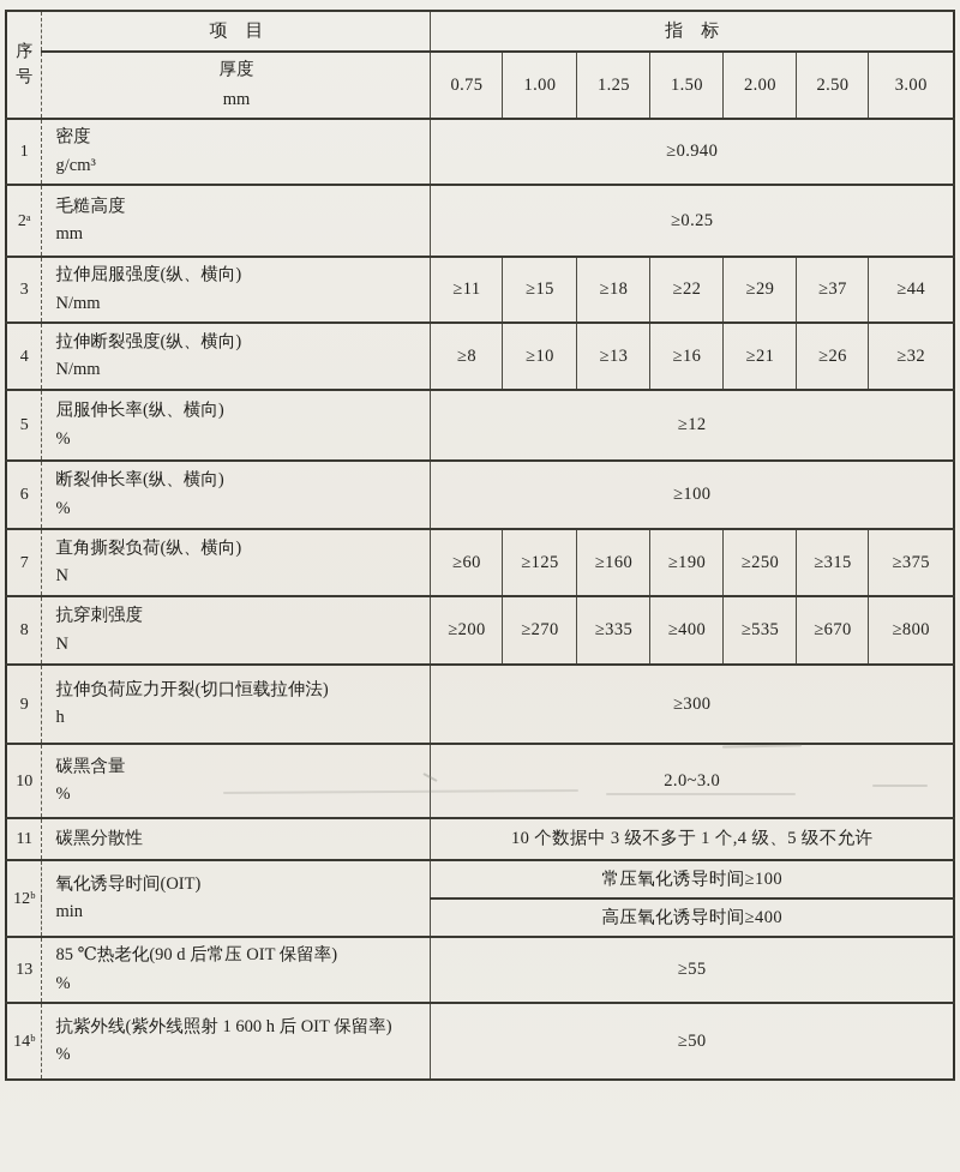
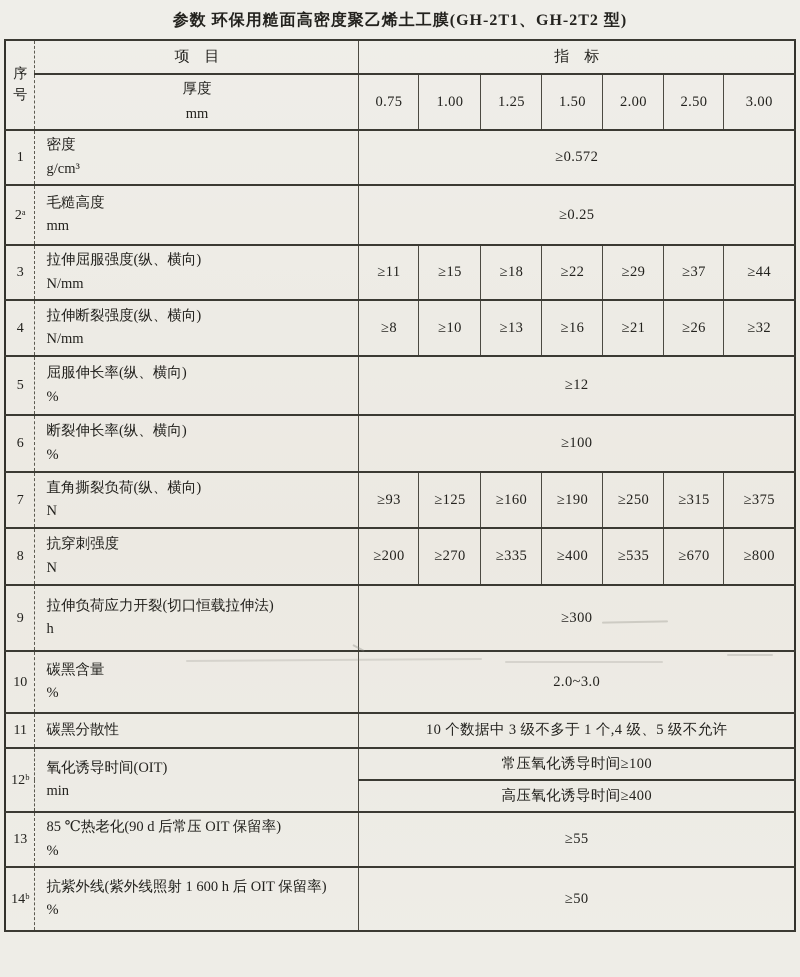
+ 参数 环保用糙面高密度聚乙烯土工膜(GH-2T1、GH-2T2 型)
  序号	项 目	指 标
  厚度 mm	0.75	1.00	1.25	1.50	2.00	2.50	3.00
- 1	密度 g/cm³	≥0.940
+ 1	密度 g/cm³	≥0.572
  2ᵃ	毛糙高度 mm	≥0.25
  3	拉伸屈服强度(纵、横向) N/mm	≥11	≥15	≥18	≥22	≥29	≥37	≥44
  4	拉伸断裂强度(纵、横向) N/mm	≥8	≥10	≥13	≥16	≥21	≥26	≥32
  5	屈服伸长率(纵、横向) %	≥12
  6	断裂伸长率(纵、横向) %	≥100
- 7	直角撕裂负荷(纵、横向) N	≥60	≥125	≥160	≥190	≥250	≥315	≥375
+ 7	直角撕裂负荷(纵、横向) N	≥93	≥125	≥160	≥190	≥250	≥315	≥375
  8	抗穿刺强度 N	≥200	≥270	≥335	≥400	≥535	≥670	≥800
  9	拉伸负荷应力开裂(切口恒载拉伸法) h	≥300
  10	碳黑含量 %	2.0~3.0
  11	碳黑分散性	10 个数据中 3 级不多于 1 个,4 级、5 级不允许
  12ᵇ	氧化诱导时间(OIT) min	常压氧化诱导时间≥100
  高压氧化诱导时间≥400
  13	85 ℃热老化(90 d 后常压 OIT 保留率) %	≥55
  14ᵇ	抗紫外线(紫外线照射 1 600 h 后 OIT 保留率) %	≥50
